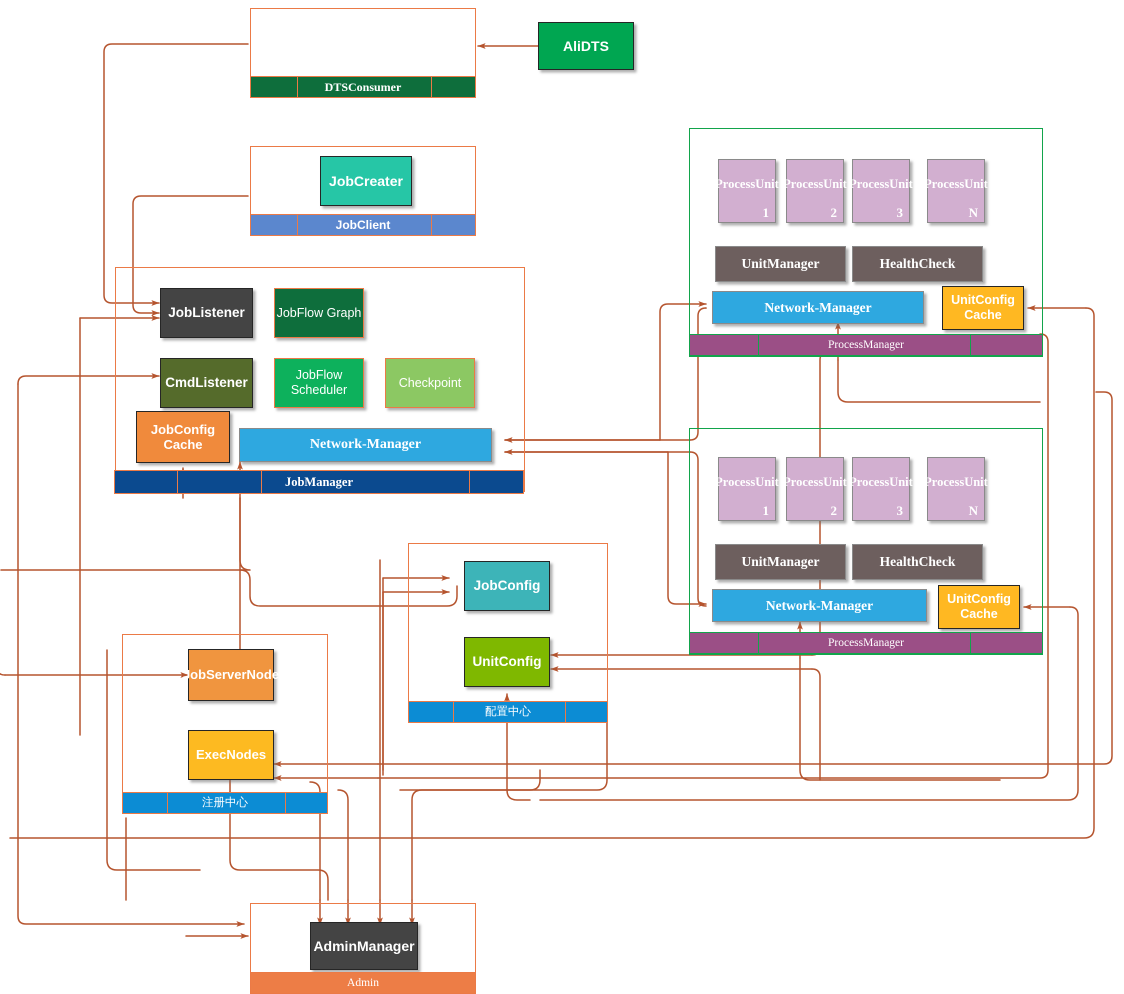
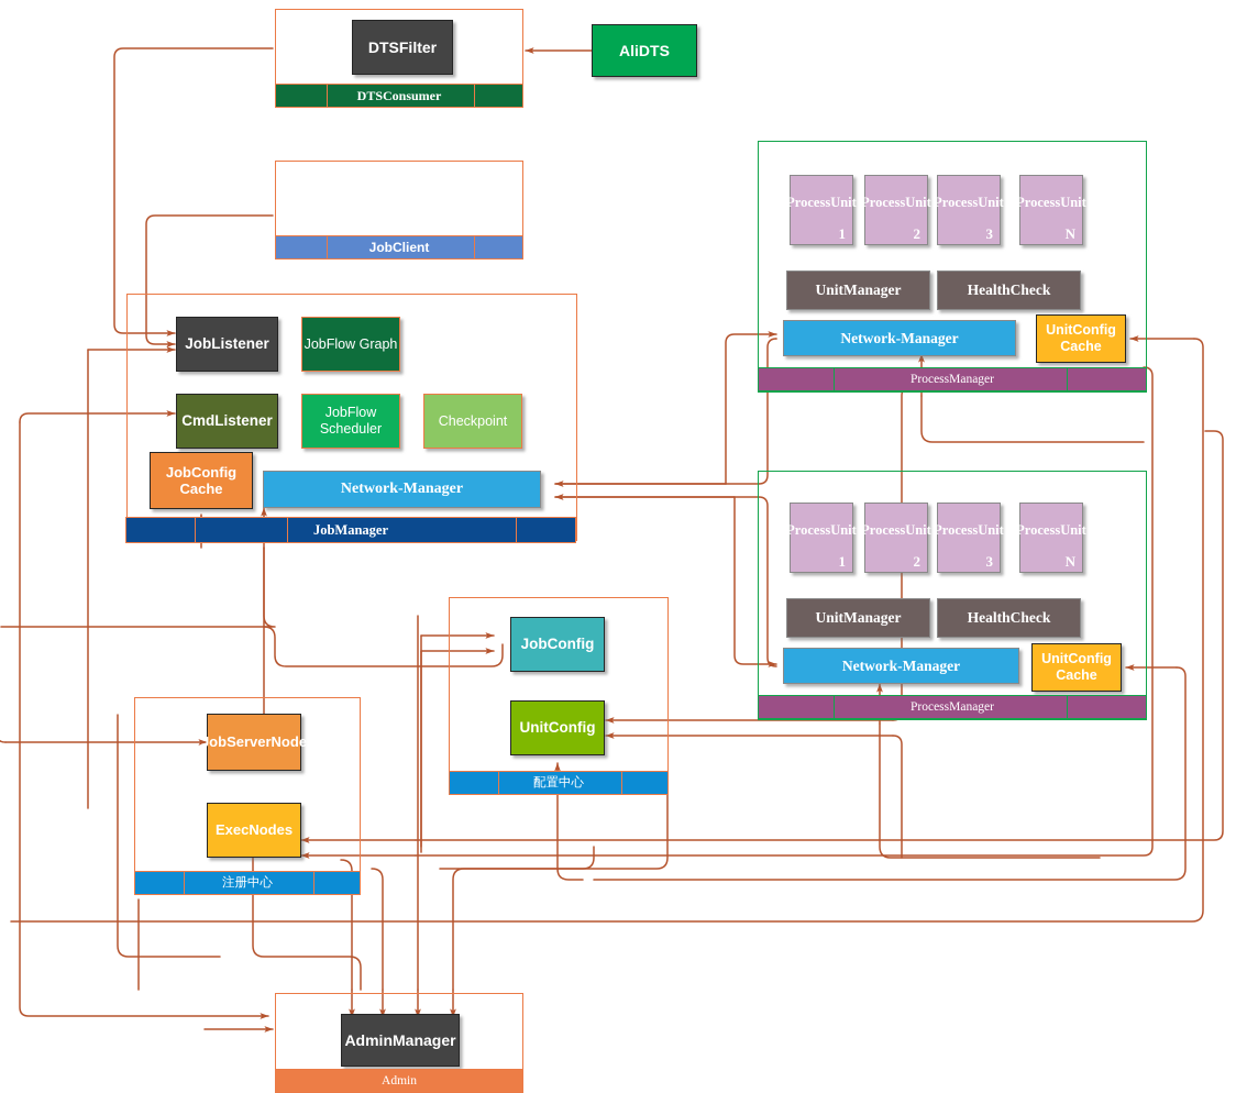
+ DTSFilter
  DTSConsumer
  AliDTS
- JobCreater
  JobClient
  JobListener
  JobFlow Graph
  CmdListener
  JobFlow
  Scheduler
  Checkpoint
  JobConfig
  Cache
  Network-Manager
  JobManager
  ProcessUnit
  1
  ProcessUnit
  2
  ProcessUnit
  3
  ProcessUnit
  N
  UnitManager
  HealthCheck
  Network-Manager
  UnitConfig
  Cache
  ProcessManager
  ProcessUnit
  1
  ProcessUnit
  2
  ProcessUnit
  3
  ProcessUnit
  N
  UnitManager
  HealthCheck
  Network-Manager
  UnitConfig
  Cache
  ProcessManager
  JobConfig
  UnitConfig
  配置中心
  JobServerNode
  ExecNodes
  注册中心
  AdminManager
  Admin
